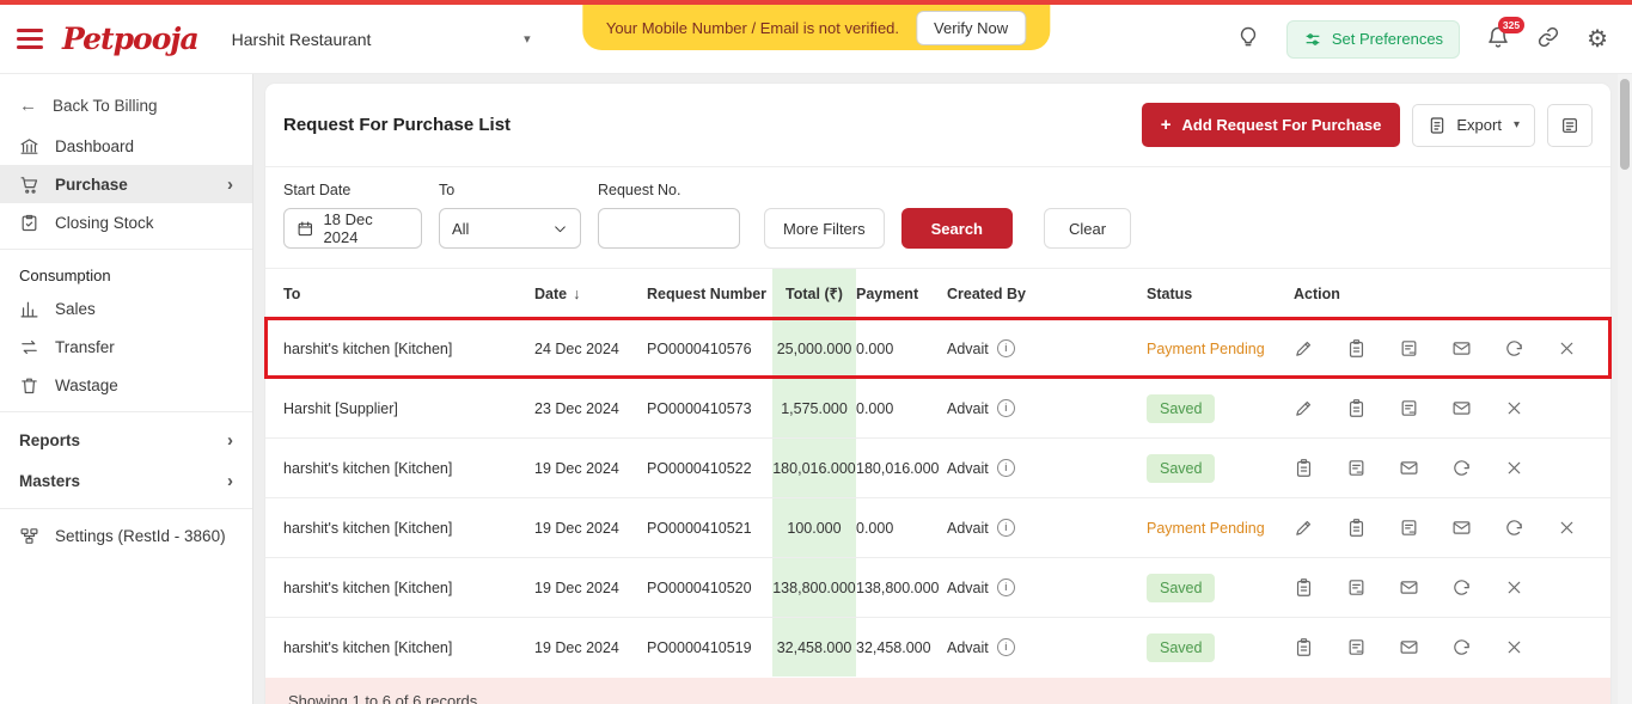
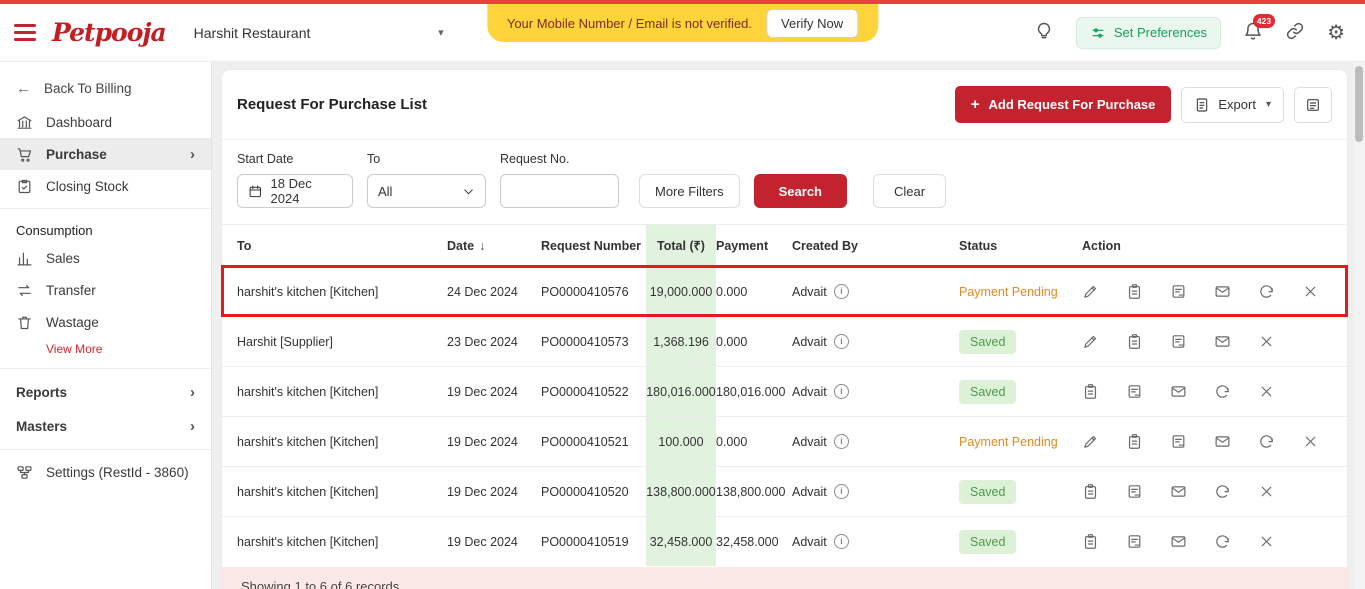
  Petpooja
  Harshit Restaurant
  ▾
  Your Mobile Number / Email is not verified.
  Verify Now
  Set Preferences
- 325
+ 423
  ⚙
  ←
  Back To Billing
  Dashboard
  Purchase
  ›
  Closing Stock
  Consumption
  Sales
  Transfer
  Wastage
+ View More
  Reports
  ›
  Masters
  ›
  Settings (RestId - 3860)
  Request For Purchase List
  +
  Add Request For Purchase
  Export
  ▾
  Start Date
  18 Dec 2024
  To
  All
  Request No.
  More Filters
  Search
  Clear
  To
  Date
  ↓
  Request Number
  Total (₹)
  Payment
  Created By
  Status
  Action
  harshit's kitchen [Kitchen]
  24 Dec 2024
  PO0000410576
- 25,000.000
+ 19,000.000
  0.000
  Advait
  i
  Payment Pending
  Harshit [Supplier]
  23 Dec 2024
  PO0000410573
- 1,575.000
+ 1,368.196
  0.000
  Advait
  i
  Saved
  harshit's kitchen [Kitchen]
  19 Dec 2024
  PO0000410522
  180,016.000
  180,016.000
  Advait
  i
  Saved
  harshit's kitchen [Kitchen]
  19 Dec 2024
  PO0000410521
  100.000
  0.000
  Advait
  i
  Payment Pending
  harshit's kitchen [Kitchen]
  19 Dec 2024
  PO0000410520
  138,800.000
  138,800.000
  Advait
  i
  Saved
  harshit's kitchen [Kitchen]
  19 Dec 2024
  PO0000410519
  32,458.000
  32,458.000
  Advait
  i
  Saved
  Showing 1 to 6 of 6 records
